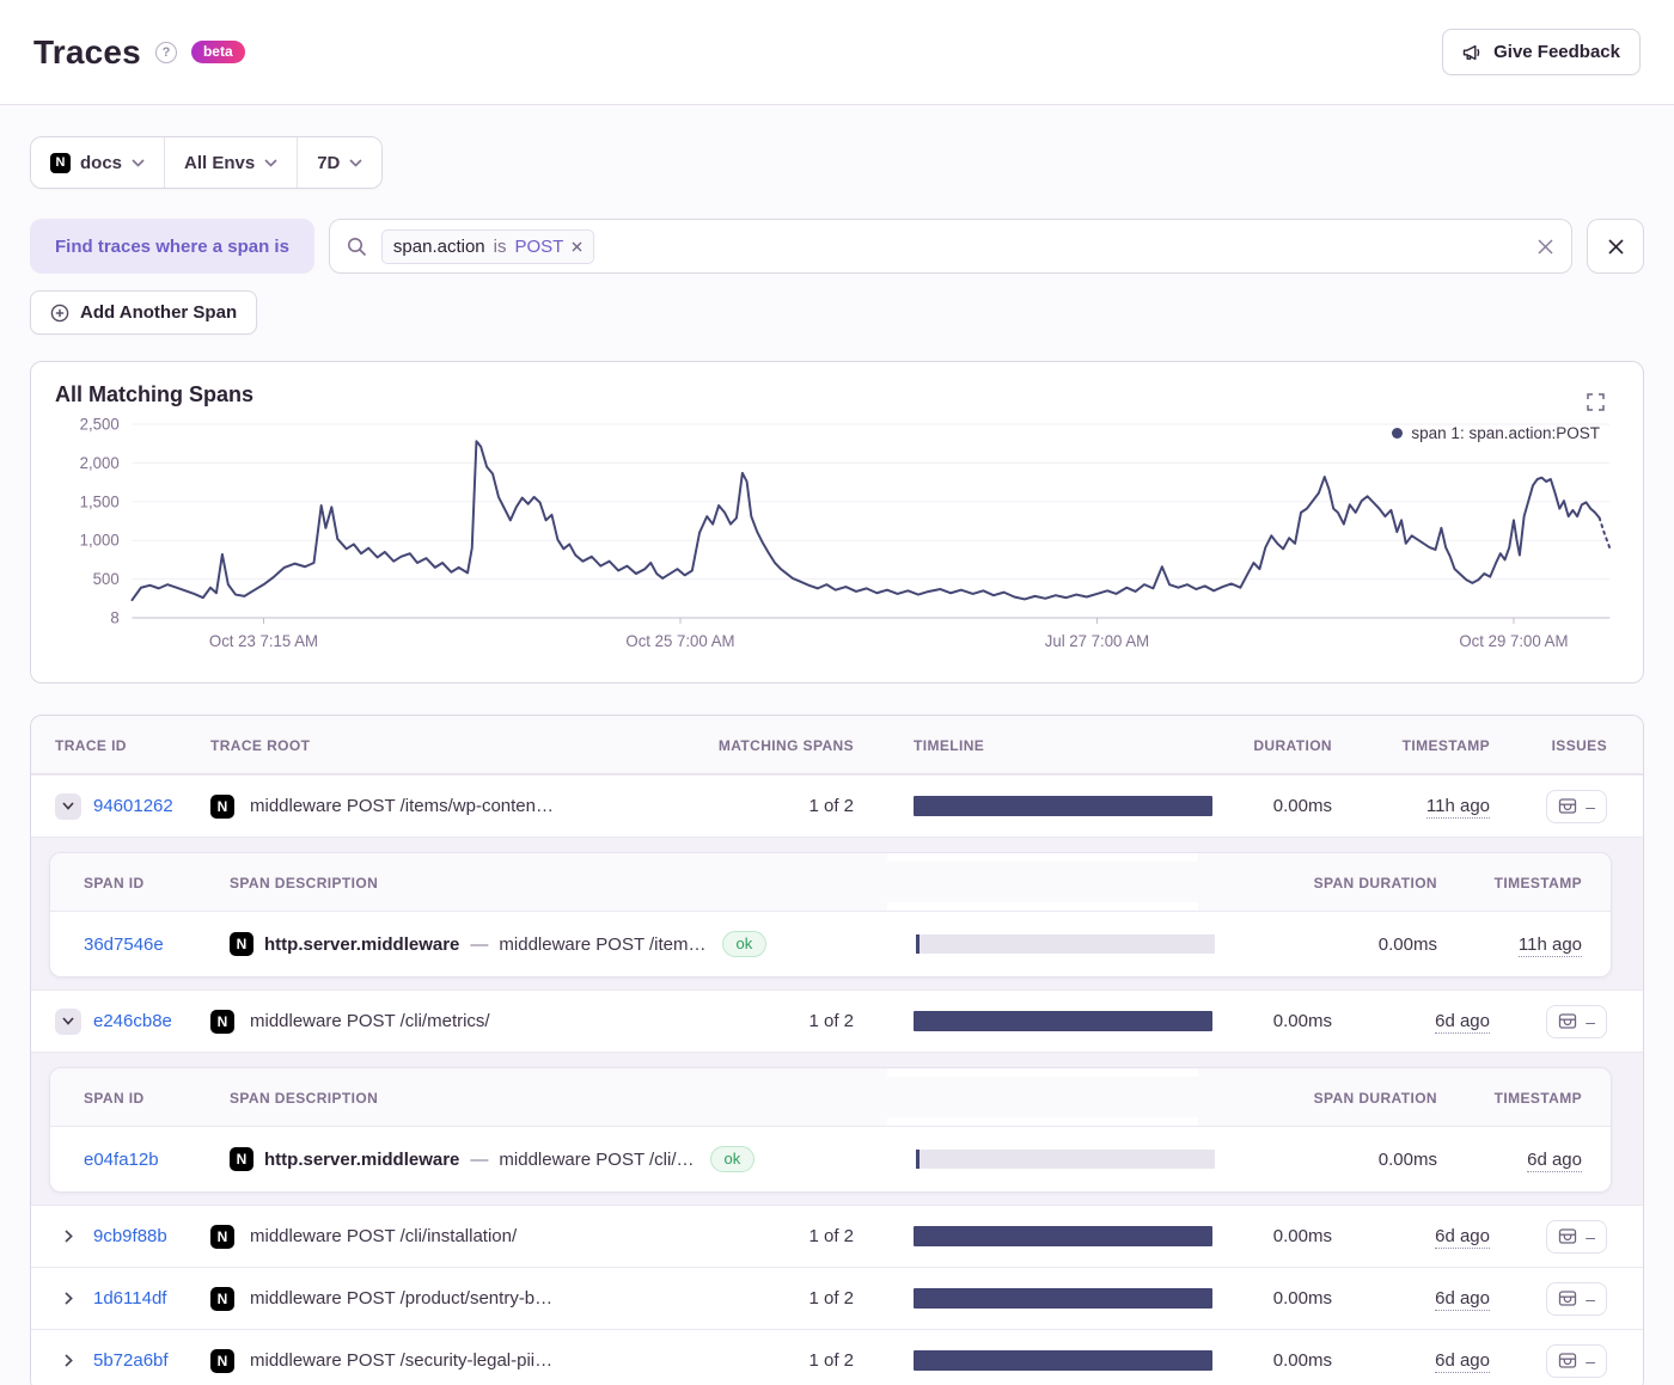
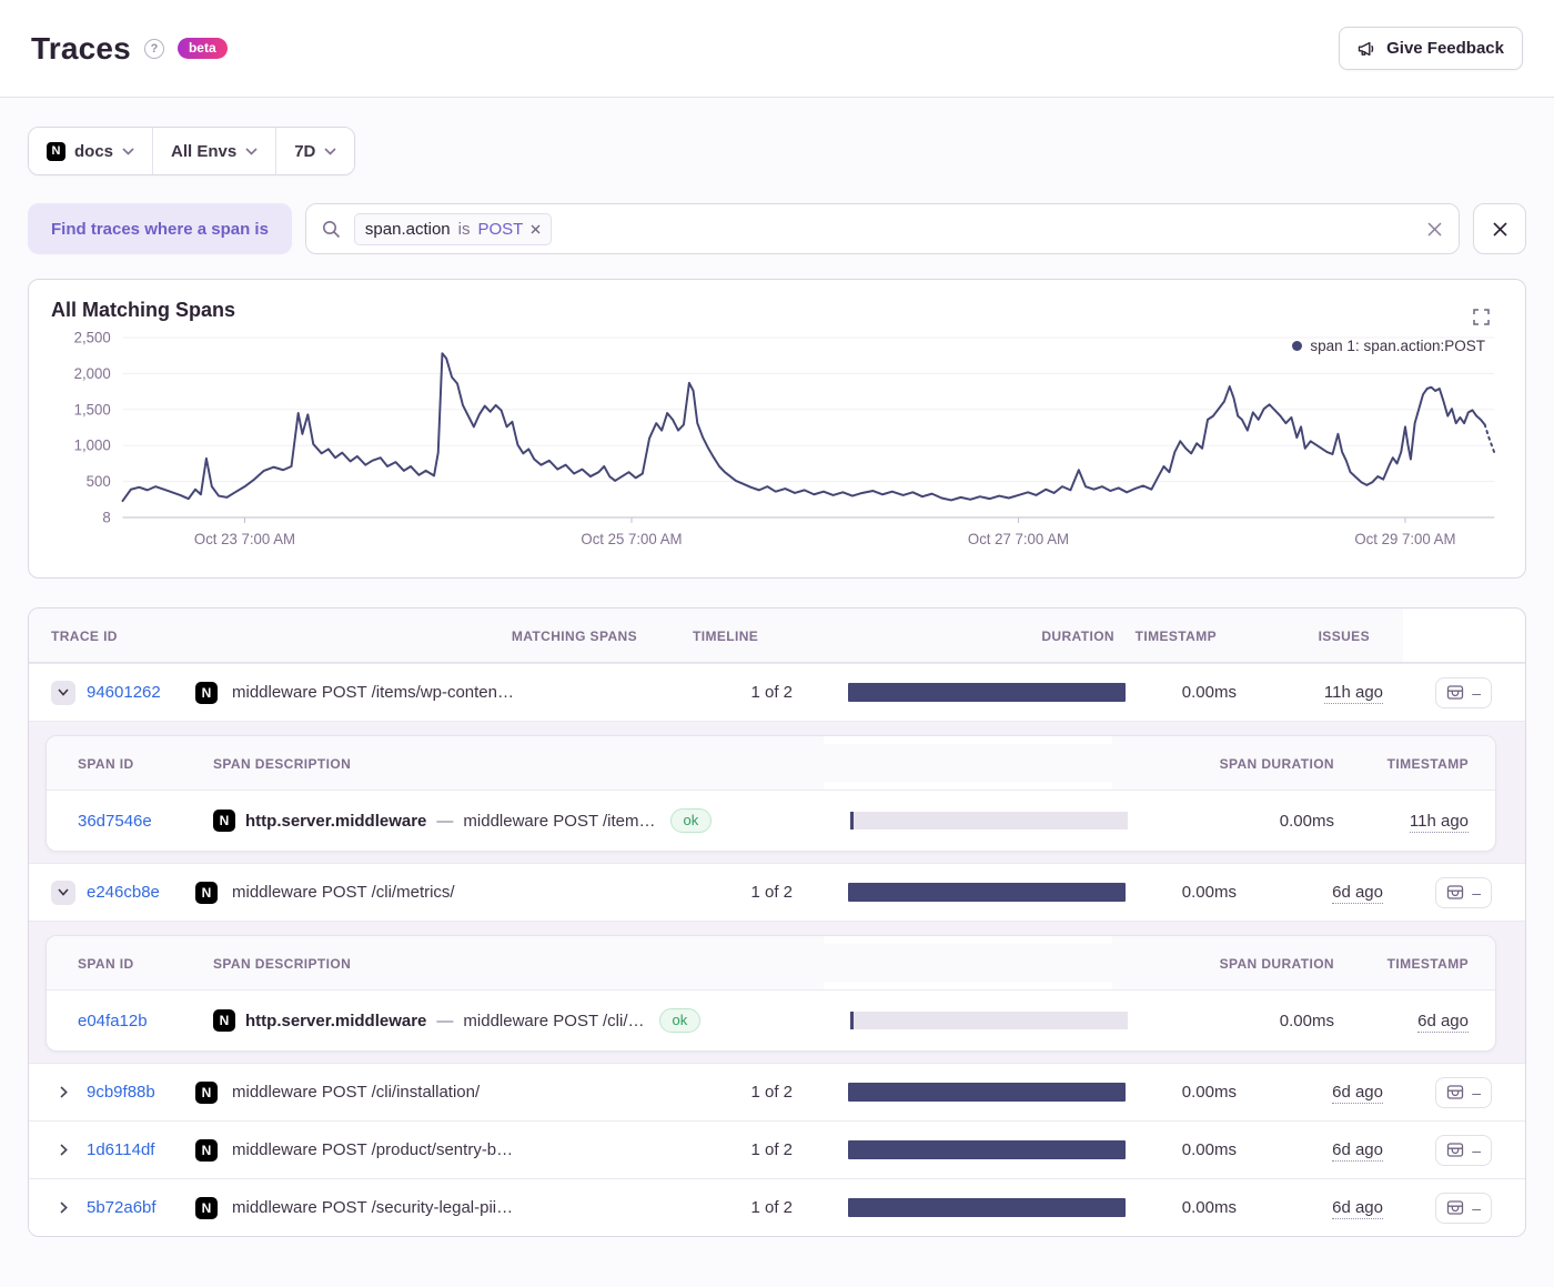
  Traces
  ?
  beta
  Give Feedback
  N
  docs
  All Envs
  7D
  Find traces where a span is
  span.action
  is
  POST
- Add Another Span
  All Matching Spans
  span 1: span.action:POST
  8
  500
  1,000
  1,500
  2,000
  2,500
- Oct 23 7:15 AM
+ Oct 23 7:00 AM
  Oct 25 7:00 AM
- Jul 27 7:00 AM
+ Oct 27 7:00 AM
  Oct 29 7:00 AM
  TRACE ID
- TRACE ROOT
  MATCHING SPANS
  TIMELINE
  DURATION
  TIMESTAMP
  ISSUES
  94601262
  N
  middleware POST /items/wp-conten…
  1 of 2
  0.00ms
  11h ago
  –
  SPAN ID
  SPAN DESCRIPTION
  SPAN DURATION
  TIMESTAMP
  36d7546e
  N
  http.server.middleware
  —
  middleware POST /item…
  ok
  0.00ms
  11h ago
  e246cb8e
  N
  middleware POST /cli/metrics/
  1 of 2
  0.00ms
  6d ago
  –
  SPAN ID
  SPAN DESCRIPTION
  SPAN DURATION
  TIMESTAMP
  e04fa12b
  N
  http.server.middleware
  —
  middleware POST /cli/…
  ok
  0.00ms
  6d ago
  9cb9f88b
  N
  middleware POST /cli/installation/
  1 of 2
  0.00ms
  6d ago
  –
  1d6114df
  N
  middleware POST /product/sentry-b…
  1 of 2
  0.00ms
  6d ago
  –
  5b72a6bf
  N
  middleware POST /security-legal-pii…
  1 of 2
  0.00ms
  6d ago
  –
